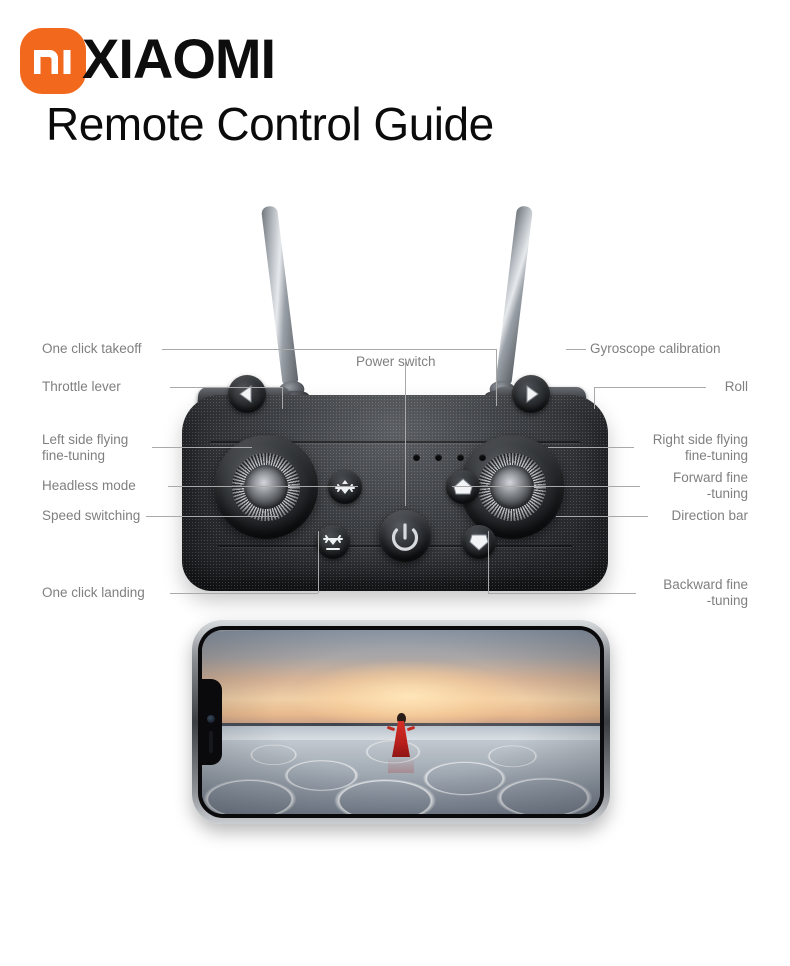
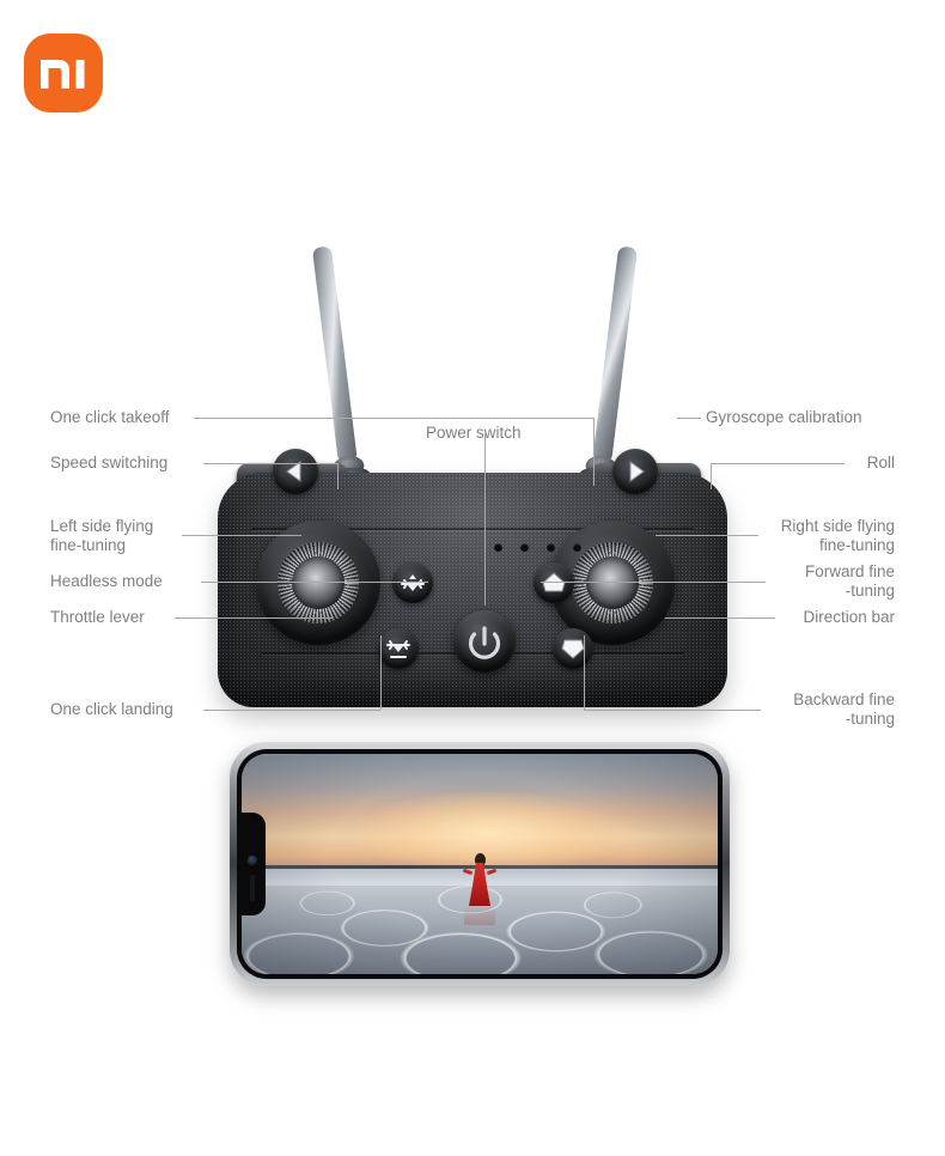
- XIAOMI
- Remote Control Guide
  One click takeoff
- Throttle lever
+ Speed switching
  Left side flying
  fine-tuning
  Headless mode
- Speed switching
+ Throttle lever
  One click landing
  Power switch
  Gyroscope calibration
  Roll
  Right side flying
  fine-tuning
  Forward fine
  -tuning
  Direction bar
  Backward fine
  -tuning
